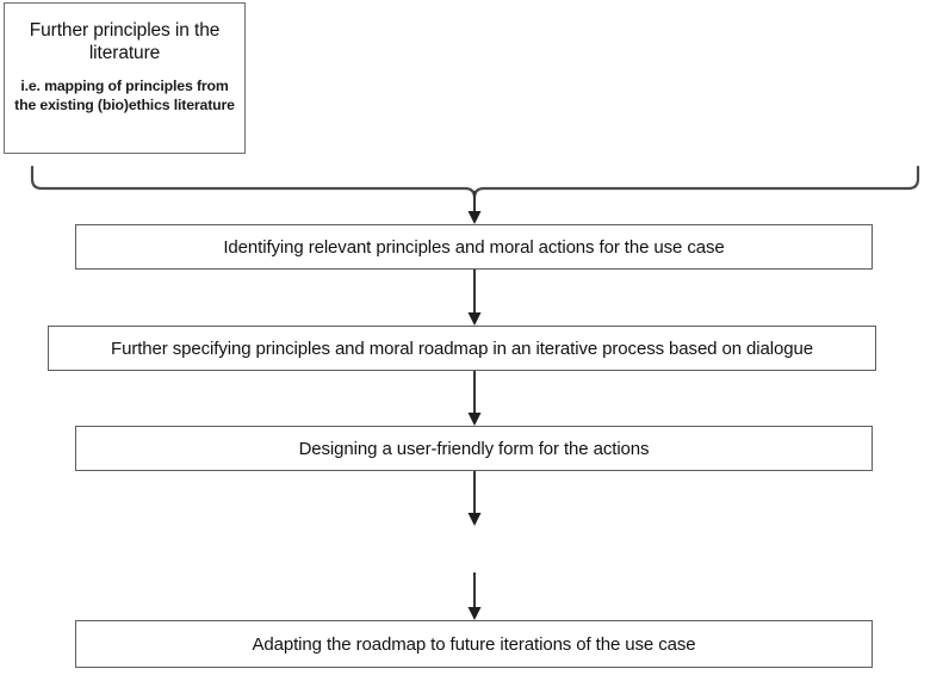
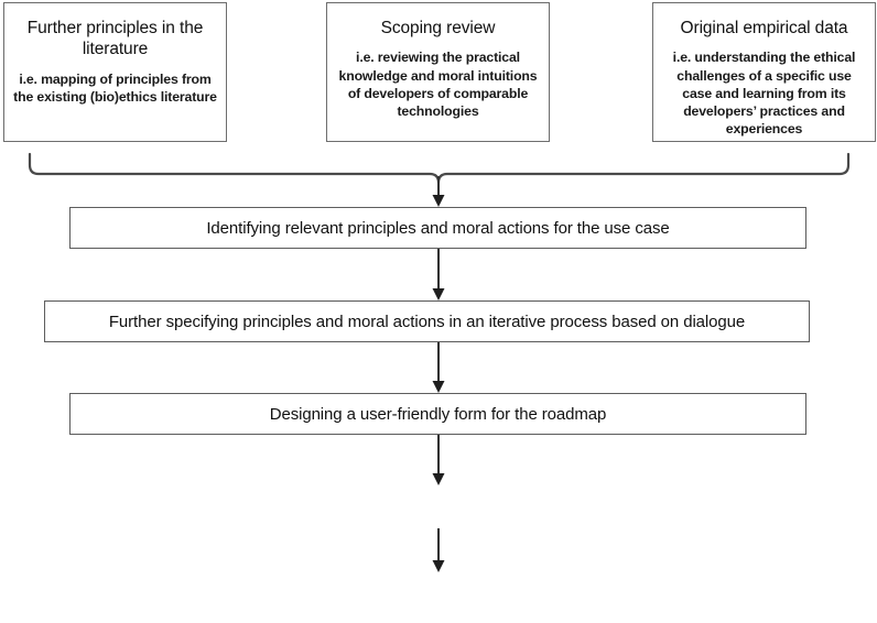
  Further principles in the literature
  i.e. mapping of principles from the existing (bio)ethics literature
+ Scoping review
+ i.e. reviewing the practical knowledge and moral intuitions of developers of comparable technologies
+ Original empirical data
+ i.e. understanding the ethical challenges of a specific use case and learning from its developers’ practices and experiences
  Identifying relevant principles and moral actions for the use case
- Further specifying principles and moral roadmap in an iterative process based on dialogue
+ Further specifying principles and moral actions in an iterative process based on dialogue
- Designing a user-friendly form for the actions
+ Designing a user-friendly form for the roadmap
- Adapting the roadmap to future iterations of the use case
